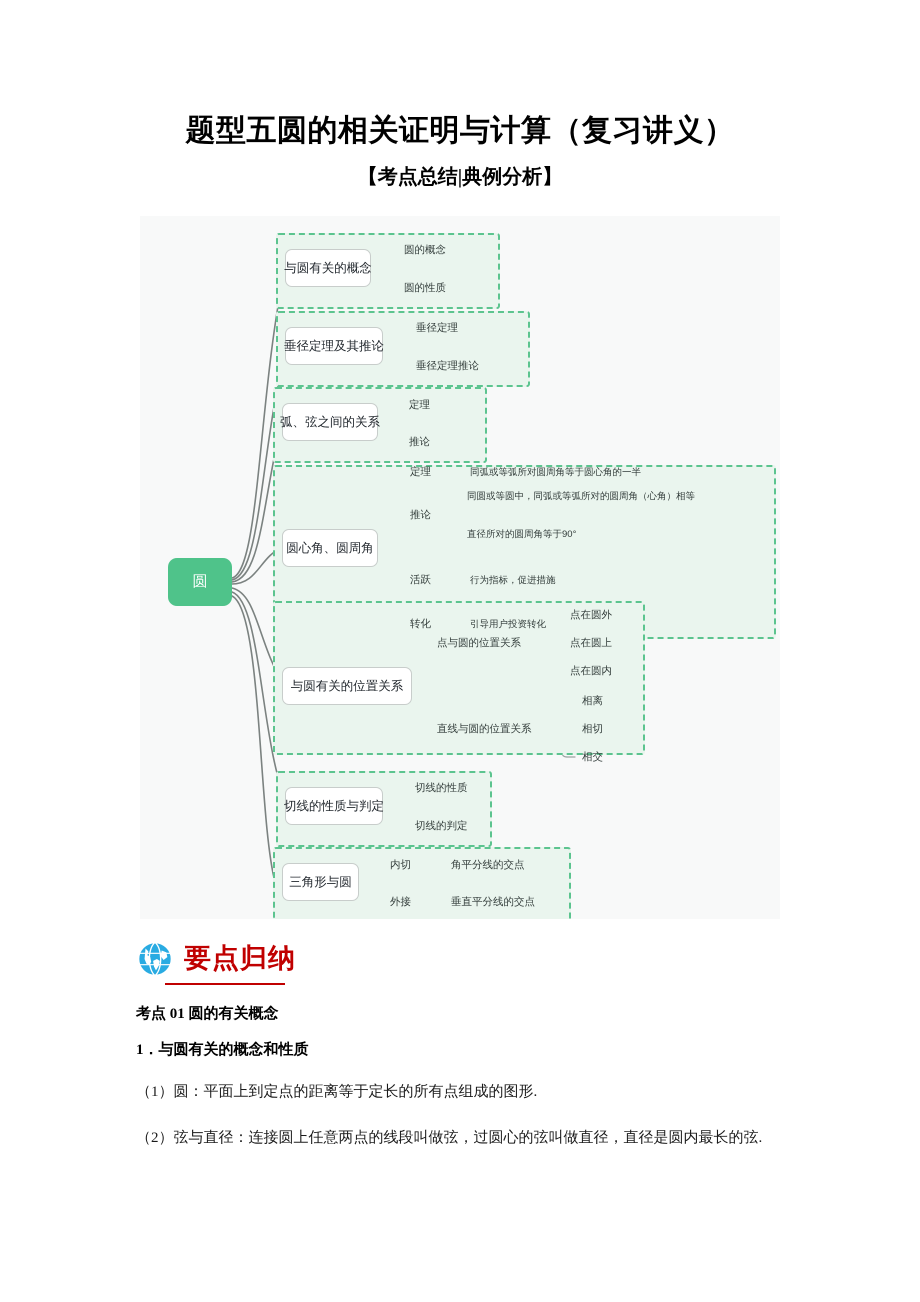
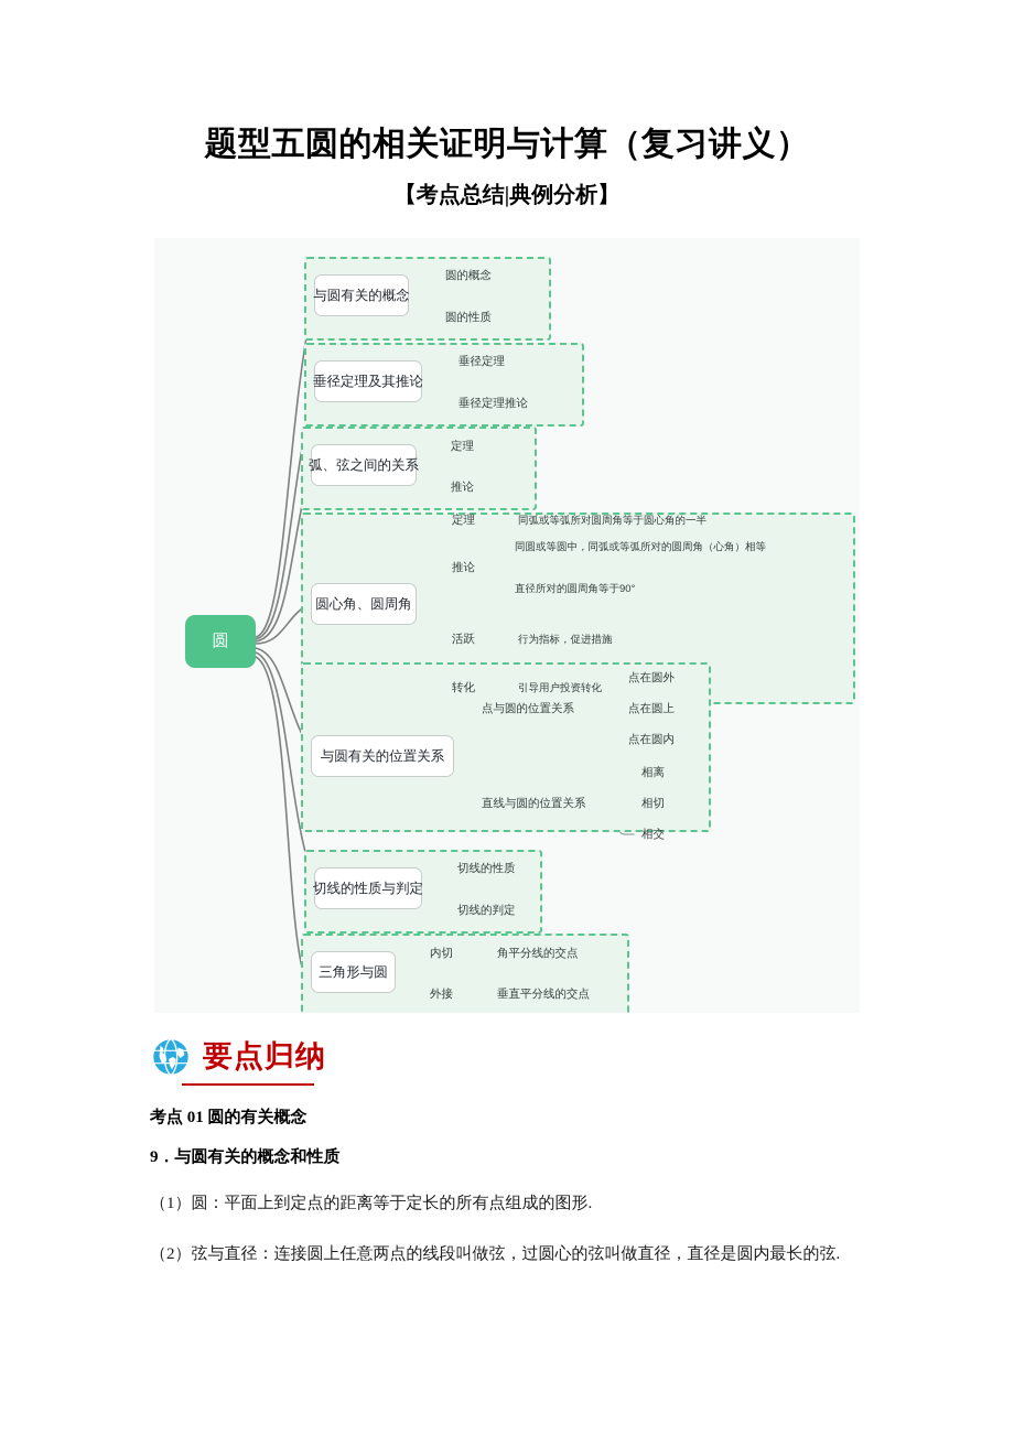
  题型五圆的相关证明与计算（复习讲义）
  【考点总结|典例分析】
  与圆有关的概念
  圆的概念
  圆的性质
  垂径定理及其推论
  垂径定理
  垂径定理推论
  弧、弦之间的关系
  定理
  推论
  圆心角、圆周角
  定理
  同弧或等弧所对圆周角等于圆心角的一半
  推论
  同圆或等圆中，同弧或等弧所对的圆周角（心角）相等
  直径所对的圆周角等于90°
  活跃
  行为指标，促进措施
  转化
  引导用户投资转化
  与圆有关的位置关系
  点与圆的位置关系
  点在圆外
  点在圆上
  点在圆内
  直线与圆的位置关系
  相离
  相切
  相交
  切线的性质与判定
  切线的性质
  切线的判定
  三角形与圆
  内切
  角平分线的交点
  外接
  垂直平分线的交点
  圆
  要点归纳
  考点 01 圆的有关概念
- 1．与圆有关的概念和性质
+ 9．与圆有关的概念和性质
  （1）圆：平面上到定点的距离等于定长的所有点组成的图形.
  （2）弦与直径：连接圆上任意两点的线段叫做弦，过圆心的弦叫做直径，直径是圆内最长的弦.
